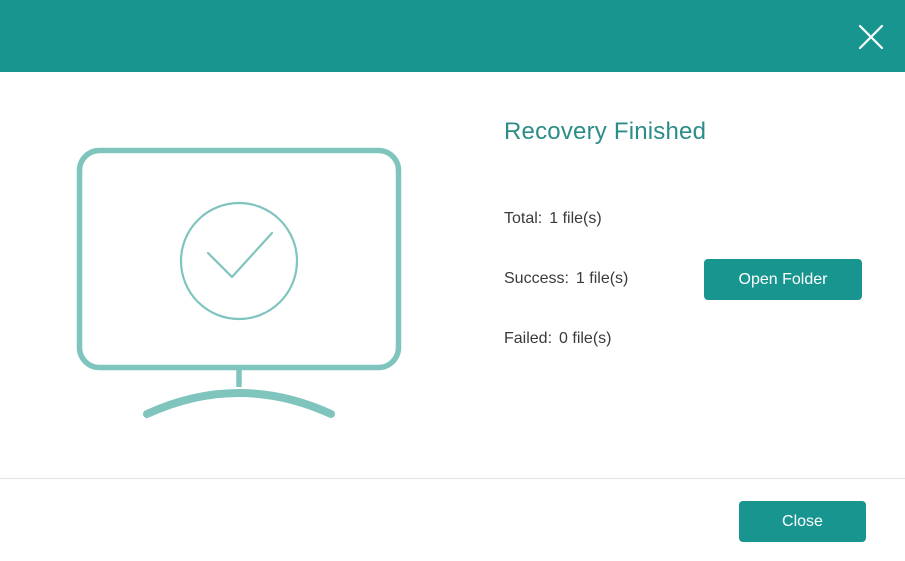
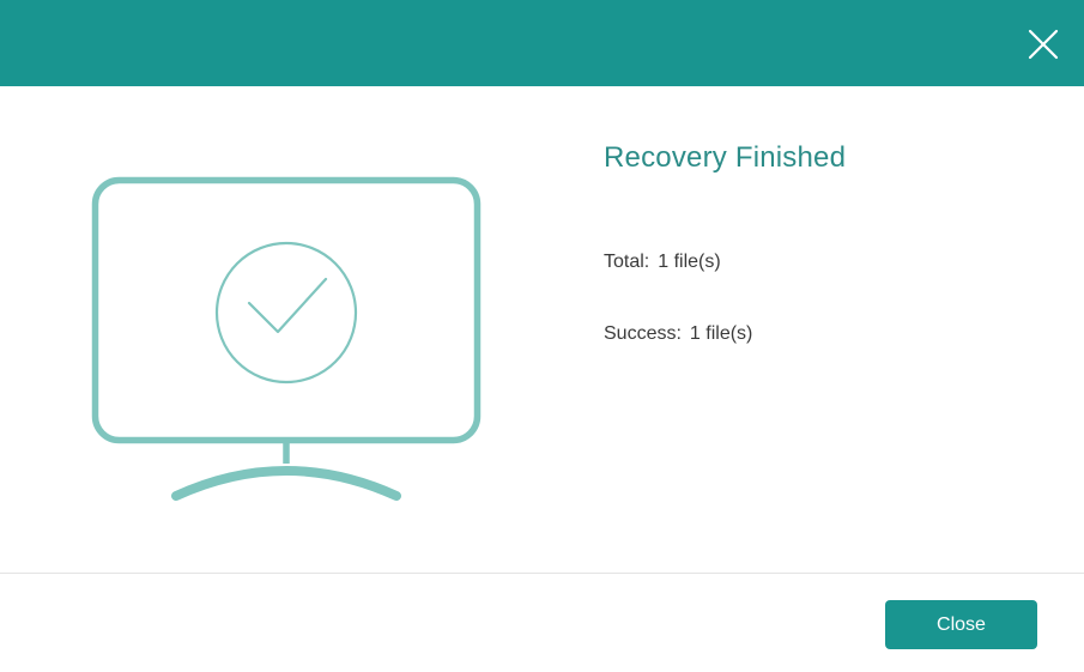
  Recovery Finished
  Total: 1 file(s)
  Success: 1 file(s)
- Open Folder
- Failed: 0 file(s)
  Close
